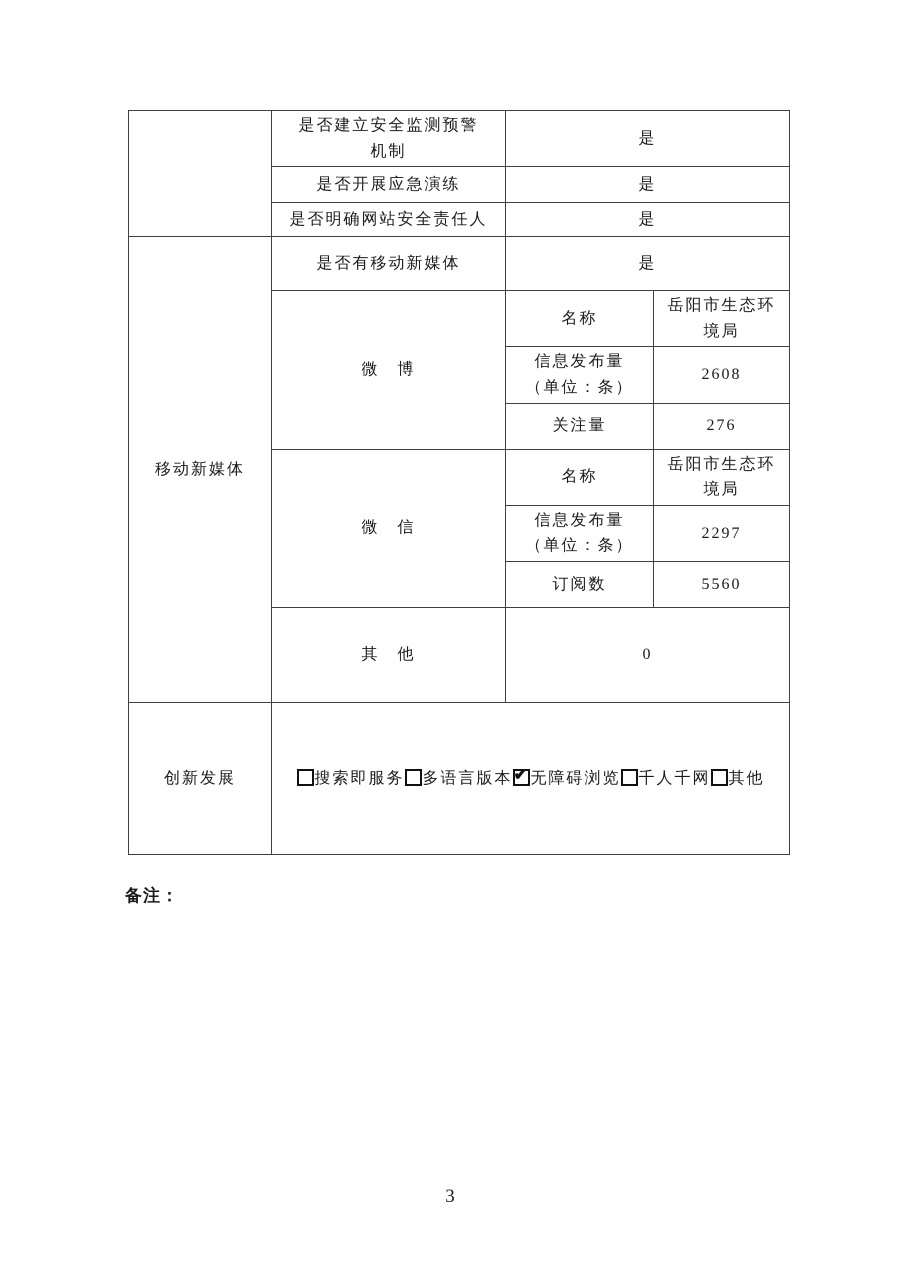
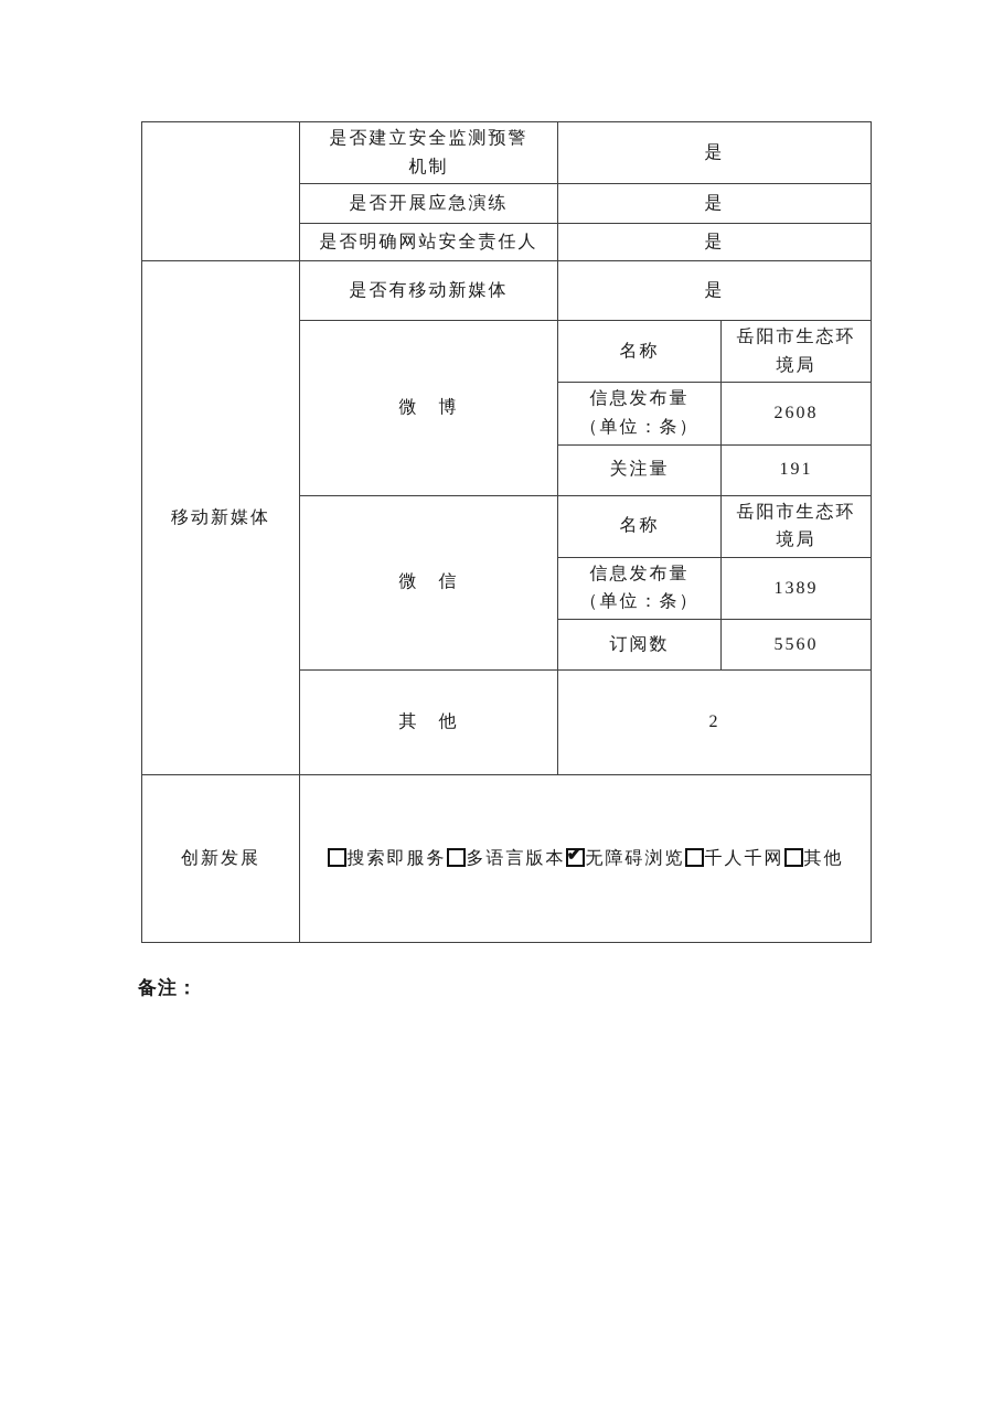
  	是否建立安全监测预警机制	是
  是否开展应急演练	是
  是否明确网站安全责任人	是
  移动新媒体	是否有移动新媒体	是
  微 博	名称	岳阳市生态环境局
  信息发布量（单位：条）	2608
- 关注量	276
+ 关注量	191
  微 信	名称	岳阳市生态环境局
- 信息发布量（单位：条）	2297
+ 信息发布量（单位：条）	1389
  订阅数	5560
- 其 他	0
+ 其 他	2
  创新发展	搜索即服务 多语言版本 无障碍浏览 千人千网 其他
  备注：
- 3
